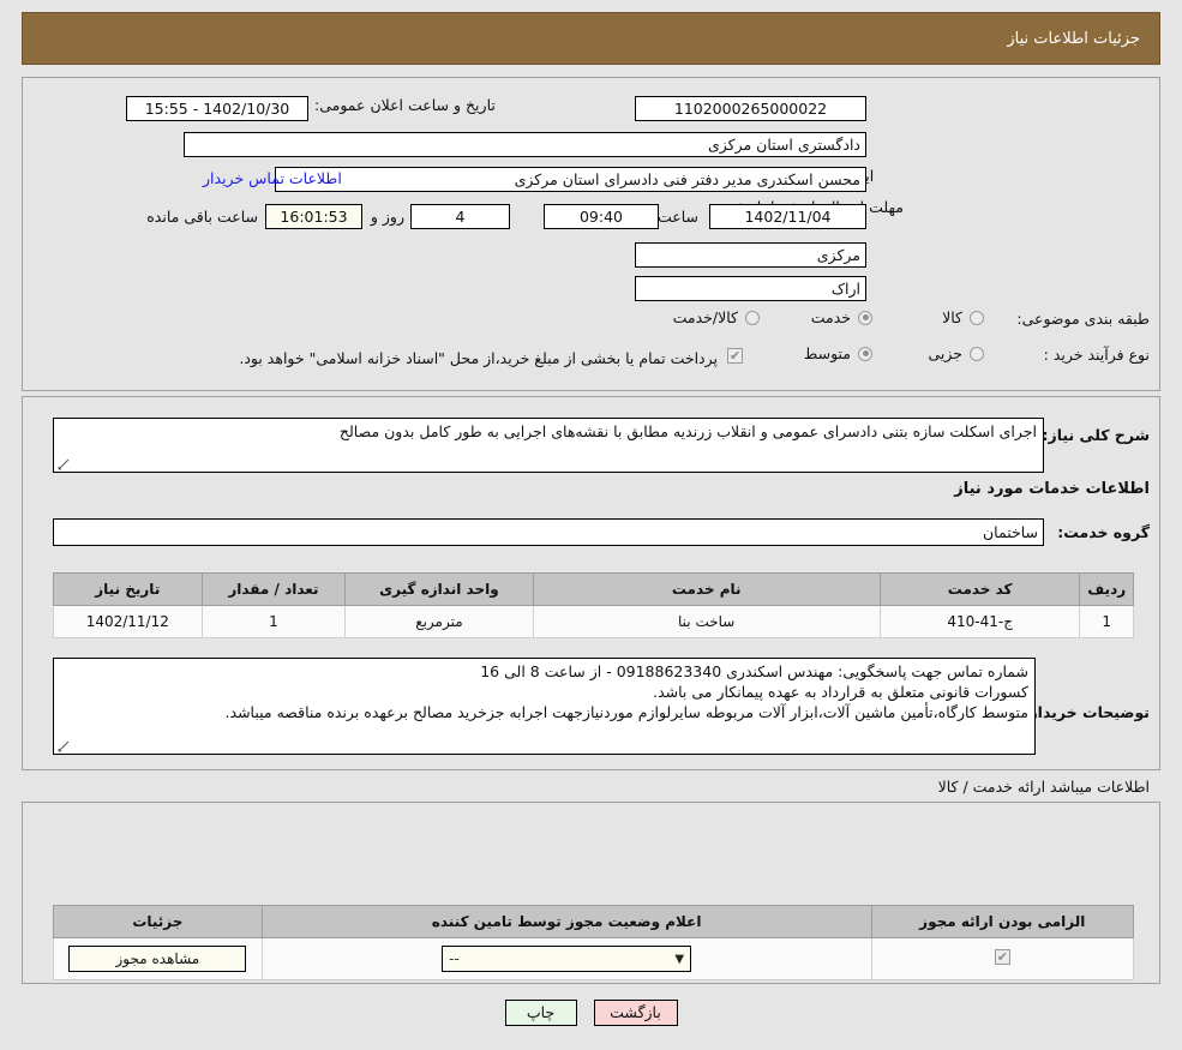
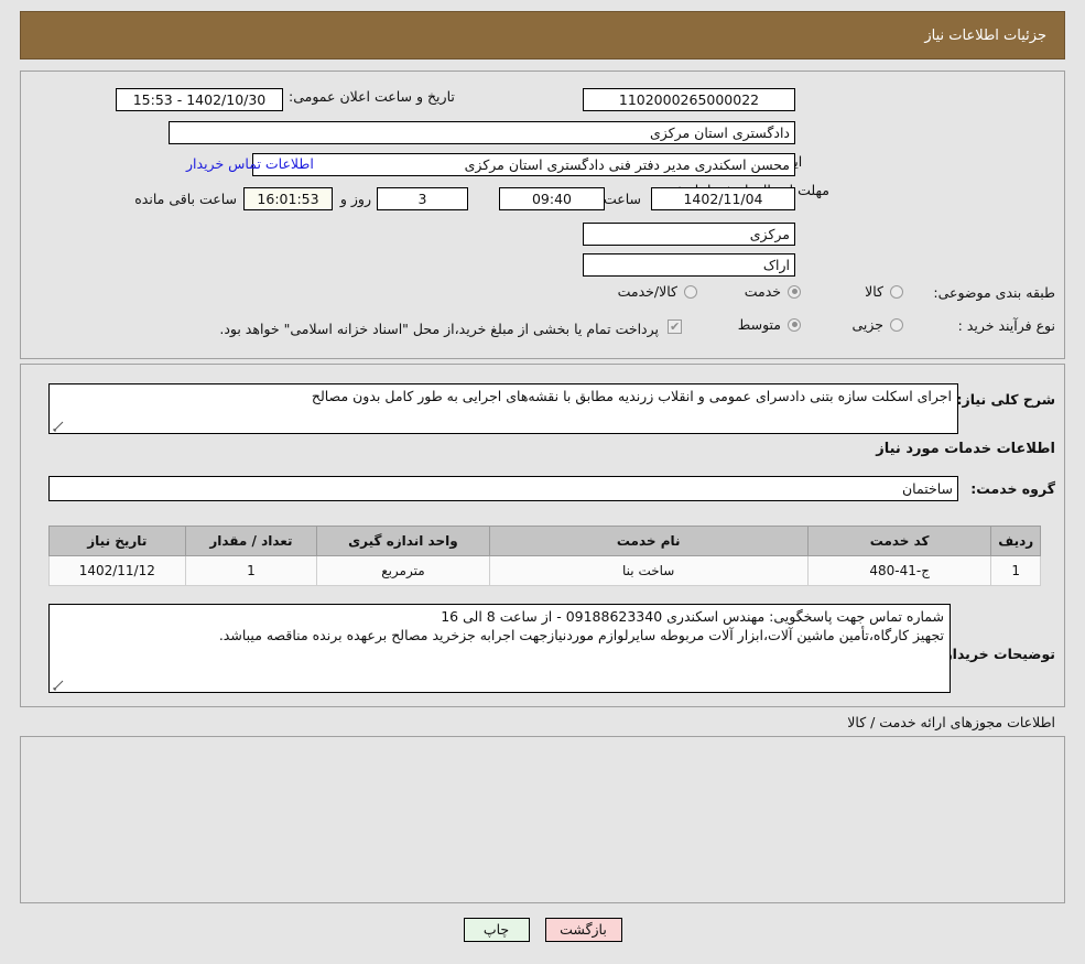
  جزئیات اطلاعات نیاز
  1102000265000022
  تاریخ و ساعت اعلان عمومی:
- 15:55 - 1402/10/30
+ 15:53 - 1402/10/30
  دادگستری استان مرکزی
- محسن اسکندری مدیر دفتر فنی دادسرای استان مرکزی
+ محسن اسکندری مدیر دفتر فنی دادگستری استان مرکزی
  اطلاعات تماس خریدار
  1402/11/04
  ساعت
  09:40
- 4
+ 3
  روز و
  16:01:53
  ساعت باقی مانده
  مرکزی
  اراک
  طبقه بندی موضوعی:
  کالا
  خدمت
  کالا/خدمت
  نوع فرآیند خرید :
  جزیی
  متوسط
  پرداخت تمام یا بخشی از مبلغ خرید،از محل "اسناد خزانه اسلامی" خواهد بود.
  شرح کلی نیاز:
  اجرای اسکلت سازه بتنی دادسرای عمومی و انقلاب زرندیه مطابق با نقشه‌های اجرایی به طور کامل بدون مصالح
  اطلاعات خدمات مورد نیاز
  گروه خدمت:
  ساختمان
  ردیف	کد خدمت	نام خدمت	واحد اندازه گیری	تعداد / مقدار	تاریخ نیاز
- 1	ج-41-410	ساخت بنا	مترمربع	1	1402/11/12
+ 1	ج-41-480	ساخت بنا	مترمربع	1	1402/11/12
  توضیحات خریدا
  شماره تماس جهت پاسخگویی: مهندس اسکندری 09188623340 - از ساعت 8 الی 16
- کسورات قانونی متعلق به قرارداد به عهده پیمانکار می باشد.
- متوسط کارگاه،تأمین ماشین آلات،ابزار آلات مربوطه سایرلوازم موردنیازجهت اجرابه جزخرید مصالح برعهده برنده مناقصه میباشد.
+ تجهیز کارگاه،تأمین ماشین آلات،ابزار آلات مربوطه سایرلوازم موردنیازجهت اجرابه جزخرید مصالح برعهده برنده مناقصه میباشد.
- اطلاعات میباشد ارائه خدمت / کالا
+ اطلاعات مجوزهای ارائه خدمت / کالا
- الزامی بودن ارائه مجوز	اعلام وضعیت مجوز توسط تامین کننده	جزئیات
- 	▼ --	مشاهده مجوز
  بازگشت
  چاپ
